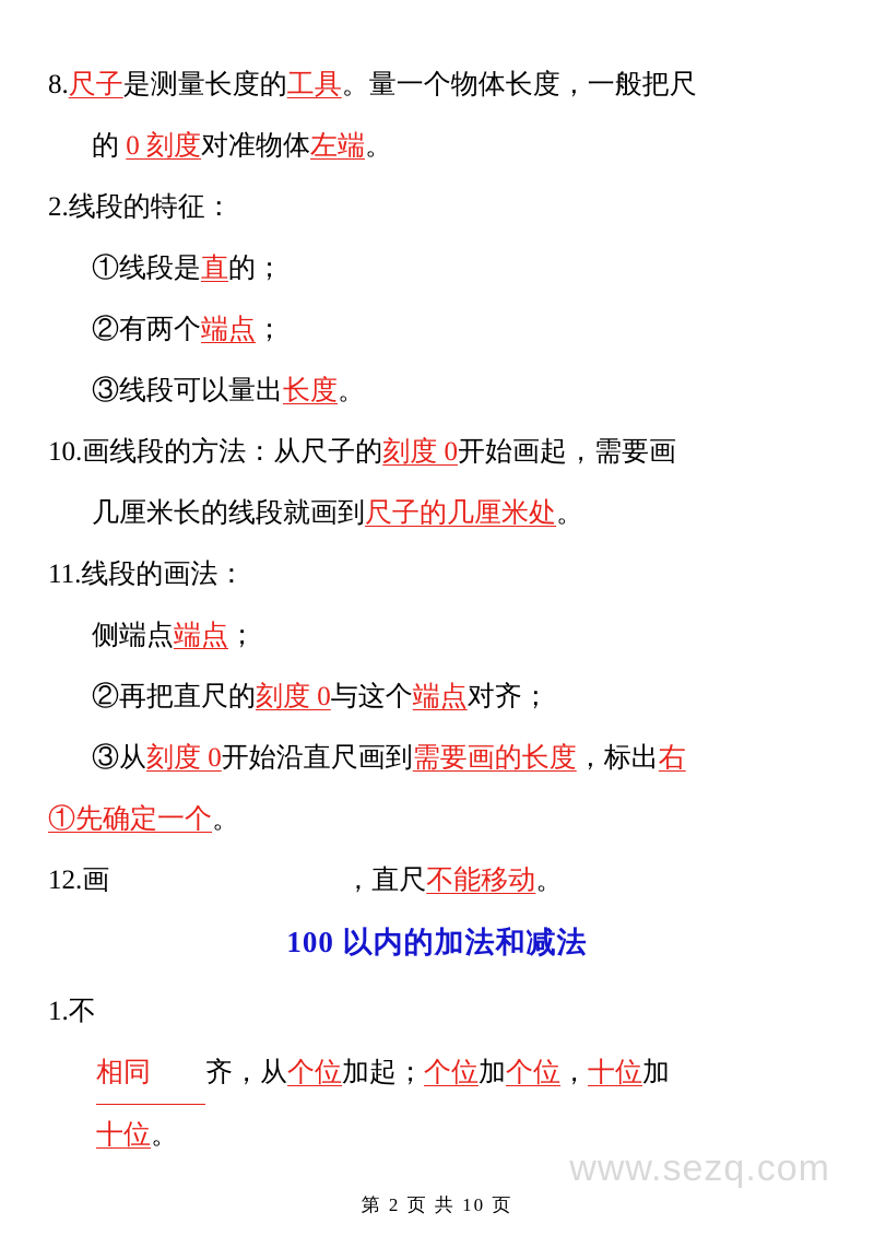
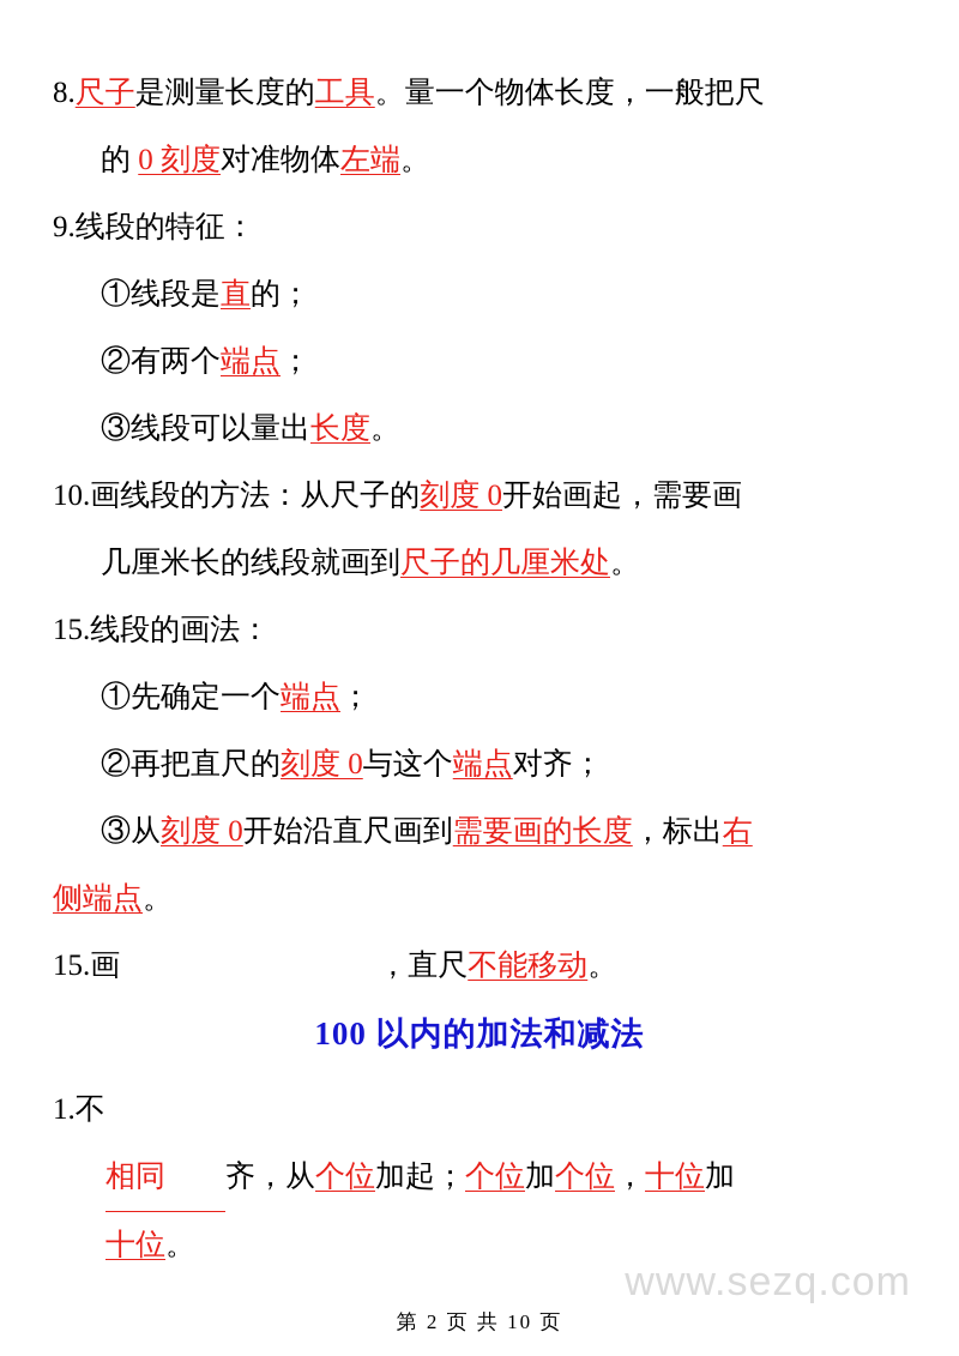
  8.尺子是测量长度的工具。量一个物体长度，一般把尺
  的 0 刻度对准物体左端。
- 2.线段的特征：
+ 9.线段的特征：
  ①线段是直的；
  ②有两个端点；
  ③线段可以量出长度。
  10.画线段的方法：从尺子的刻度 0开始画起，需要画
  几厘米长的线段就画到尺子的几厘米处。
- 11.线段的画法：
+ 15.线段的画法：
- 侧端点端点；
+ ①先确定一个端点；
  ②再把直尺的刻度 0与这个端点对齐；
  ③从刻度 0开始沿直尺画到需要画的长度，标出右
- ①先确定一个。
+ 侧端点。
- 12.画 ，直尺不能移动。
+ 15.画 ，直尺不能移动。
  100 以内的加法和减法
  1.不
  相同 齐，从个位加起；个位加个位，十位加
  十位。
  www.sezq.com
  第 2 页 共 10 页
